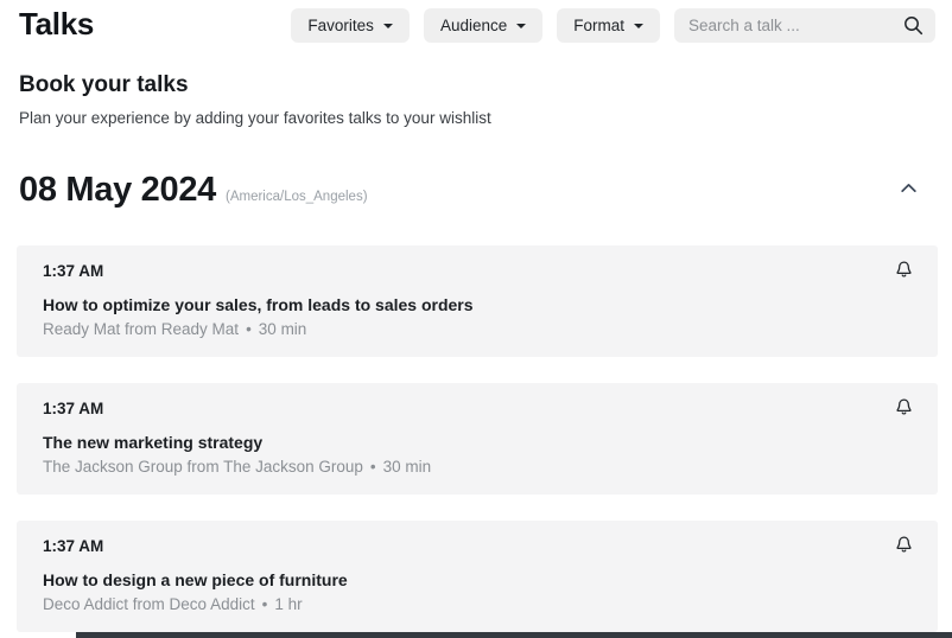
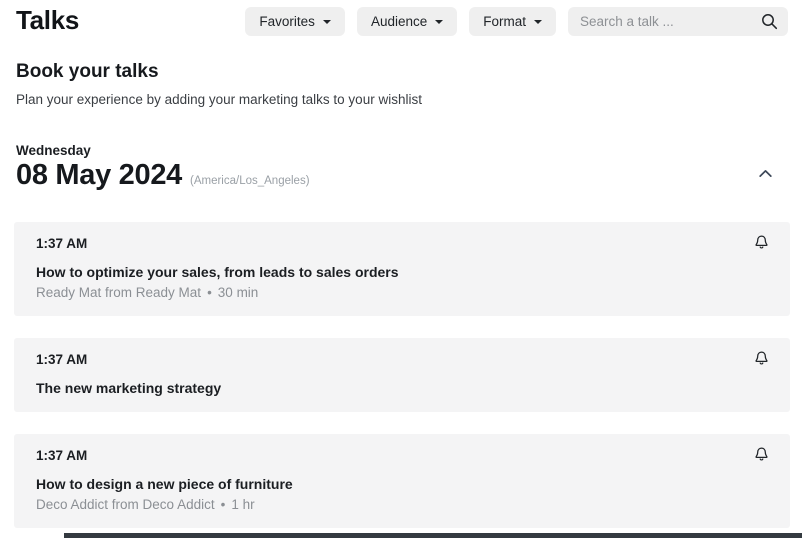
  Talks
  Favorites
  Audience
  Format
  Search a talk ...
  Book your talks
- Plan your experience by adding your favorites talks to your wishlist
+ Plan your experience by adding your marketing talks to your wishlist
+ Wednesday
  08 May 2024
  (America/Los_Angeles)
  1:37 AM
  How to optimize your sales, from leads to sales orders
  Ready Mat from Ready Mat • 30 min
  1:37 AM
  The new marketing strategy
- The Jackson Group from The Jackson Group • 30 min
  1:37 AM
  How to design a new piece of furniture
  Deco Addict from Deco Addict • 1 hr
